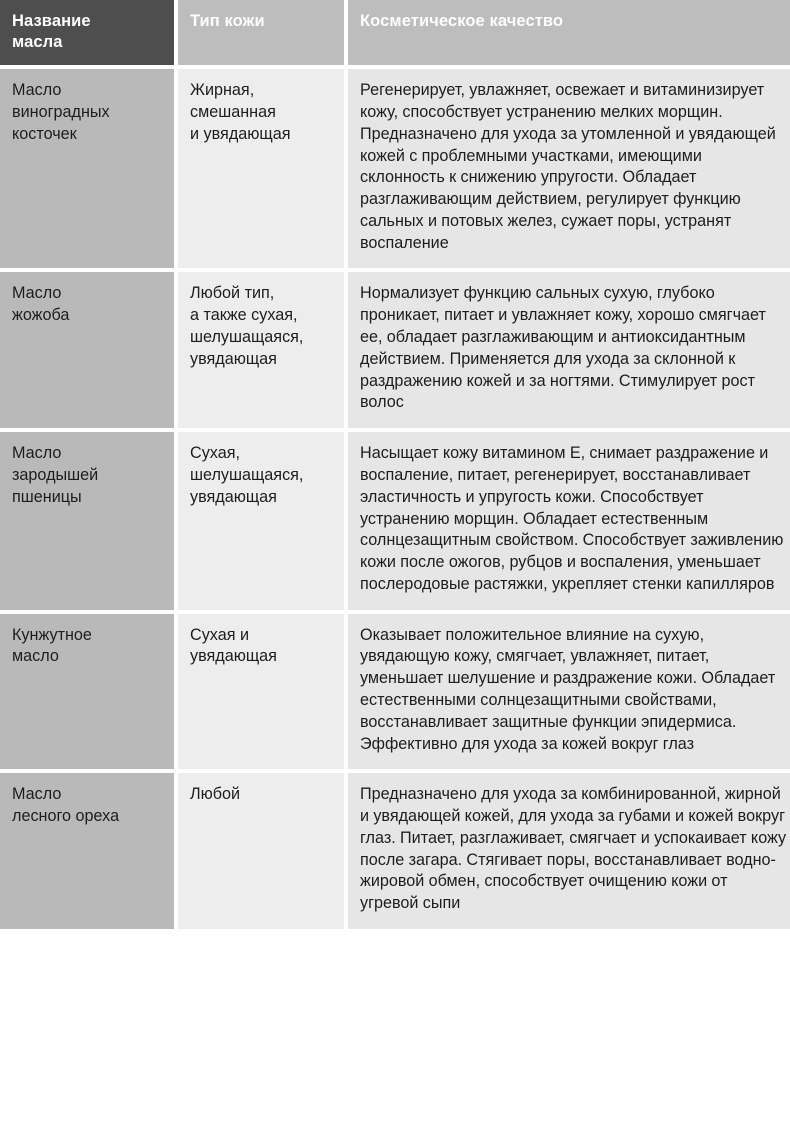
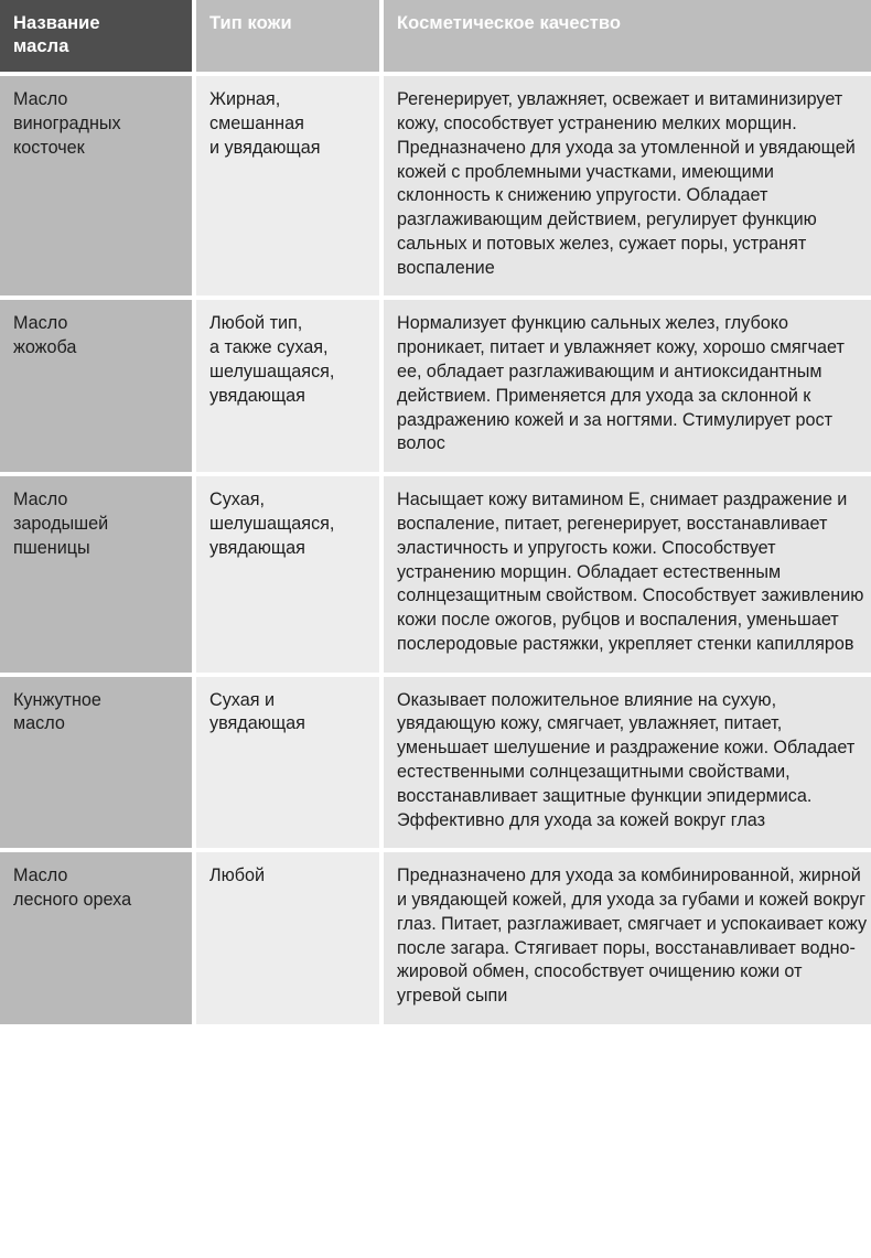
  Название масла	Тип кожи	Косметическое качество
  Масло виноградных косточек	Жирная, смешанная и увядающая	Регенерирует, увлажняет, освежает и витаминизирует кожу, способствует устранению мелких морщин. Предназначено для ухода за утомленной и увядающей кожей с проблемными участками, имеющими склонность к снижению упругости. Обладает разглаживающим действием, регулирует функцию сальных и потовых желез, сужает поры, устранят воспаление
- Масло жожоба	Любой тип, а также сухая, шелушащаяся, увядающая	Нормализует функцию сальных сухую, глубоко проникает, питает и увлажняет кожу, хорошо смягчает ее, обладает разглаживающим и антиоксидантным действием. Применяется для ухода за склонной к раздражению кожей и за ногтями. Стимулирует рост волос
+ Масло жожоба	Любой тип, а также сухая, шелушащаяся, увядающая	Нормализует функцию сальных желез, глубоко проникает, питает и увлажняет кожу, хорошо смягчает ее, обладает разглаживающим и антиоксидантным действием. Применяется для ухода за склонной к раздражению кожей и за ногтями. Стимулирует рост волос
  Масло зародышей пшеницы	Сухая, шелушащаяся, увядающая	Насыщает кожу витамином Е, снимает раздражение и воспаление, питает, регенерирует, восстанавливает эластичность и упругость кожи. Способствует устранению морщин. Обладает естественным солнцезащитным свойством. Способствует заживлению кожи после ожогов, рубцов и воспаления, уменьшает послеродовые растяжки, укрепляет стенки капилляров
  Кунжутное масло	Сухая и увядающая	Оказывает положительное влияние на сухую, увядающую кожу, смягчает, увлажняет, питает, уменьшает шелушение и раздражение кожи. Обладает естественными солнцезащитными свойствами, восстанавливает защитные функции эпидермиса. Эффективно для ухода за кожей вокруг глаз
  Масло лесного ореха	Любой	Предназначено для ухода за комбинированной, жирной и увядающей кожей, для ухода за губами и кожей вокруг глаз. Питает, разглаживает, смягчает и успокаивает кожу после загара. Стягивает поры, восстанавливает водно-жировой обмен, способствует очищению кожи от угревой сыпи
